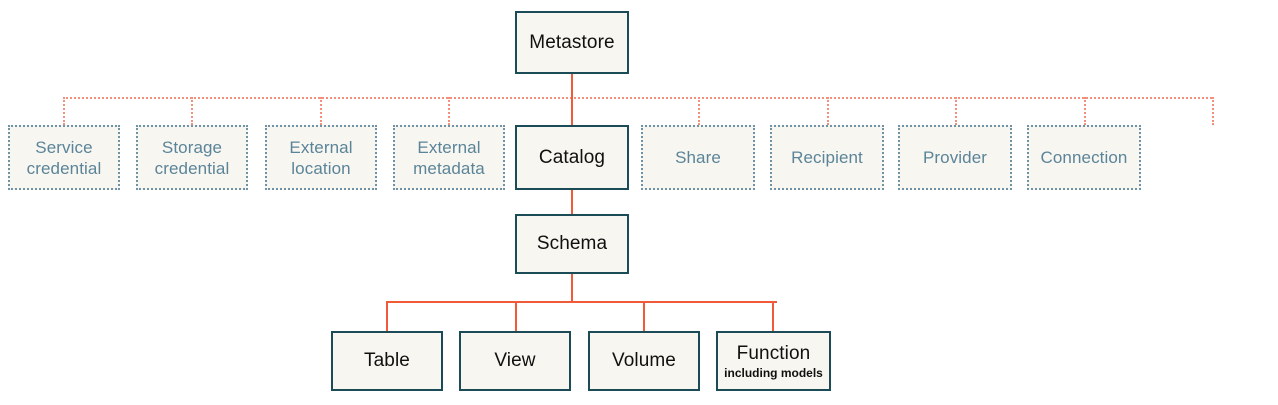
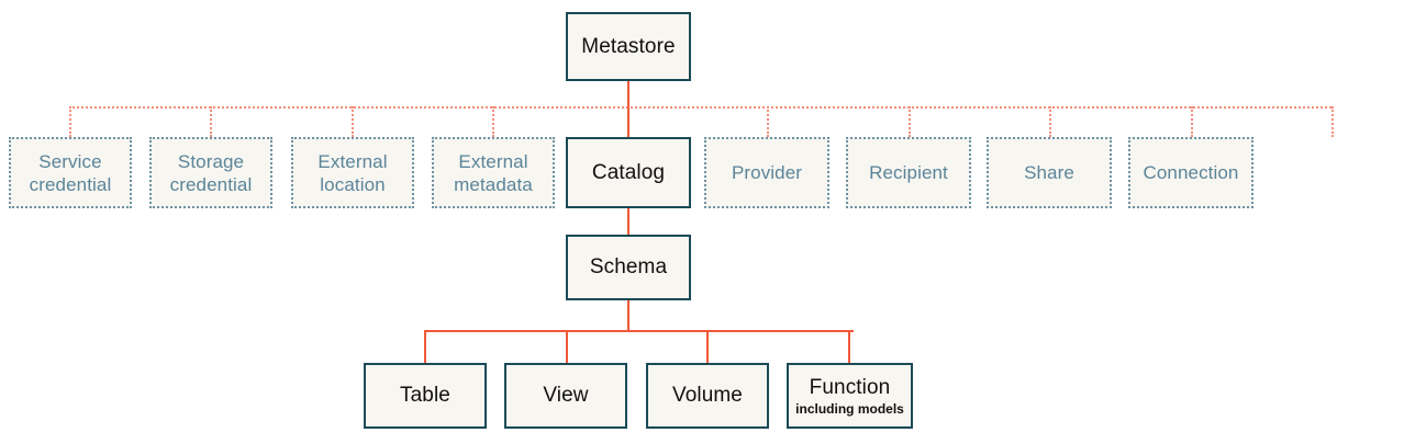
  Metastore
  Service credential
  Storage credential
  External location
  External metadata
  Catalog
- Share
+ Provider
  Recipient
- Provider
+ Share
  Connection
  Schema
  Table
  View
  Volume
  Function
  including models
